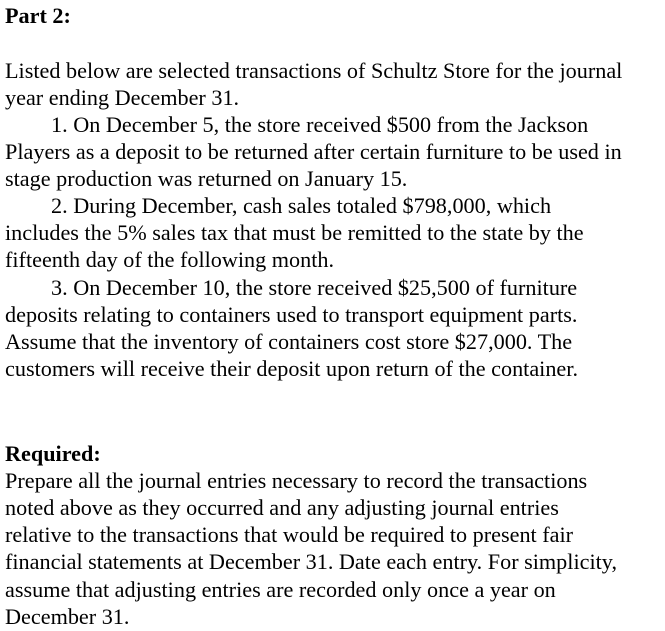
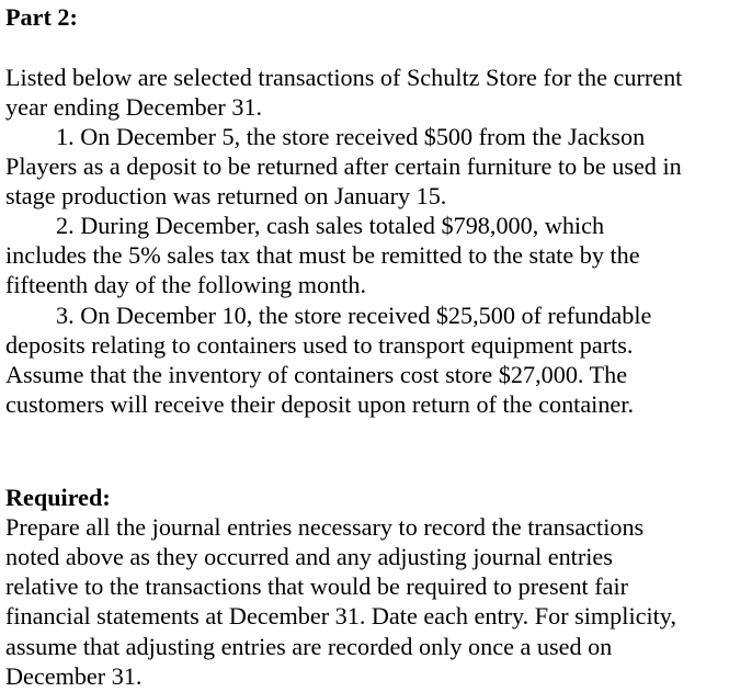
  Part 2:
- Listed below are selected transactions of Schultz Store for the journal
+ Listed below are selected transactions of Schultz Store for the current
  year ending December 31.
  1. On December 5, the store received $500 from the Jackson
  Players as a deposit to be returned after certain furniture to be used in
  stage production was returned on January 15.
  2. During December, cash sales totaled $798,000, which
  includes the 5% sales tax that must be remitted to the state by the
  fifteenth day of the following month.
- 3. On December 10, the store received $25,500 of furniture
+ 3. On December 10, the store received $25,500 of refundable
  deposits relating to containers used to transport equipment parts.
  Assume that the inventory of containers cost store $27,000. The
  customers will receive their deposit upon return of the container.
  Required:
  Prepare all the journal entries necessary to record the transactions
  noted above as they occurred and any adjusting journal entries
  relative to the transactions that would be required to present fair
  financial statements at December 31. Date each entry. For simplicity,
- assume that adjusting entries are recorded only once a year on
+ assume that adjusting entries are recorded only once a used on
  December 31.
